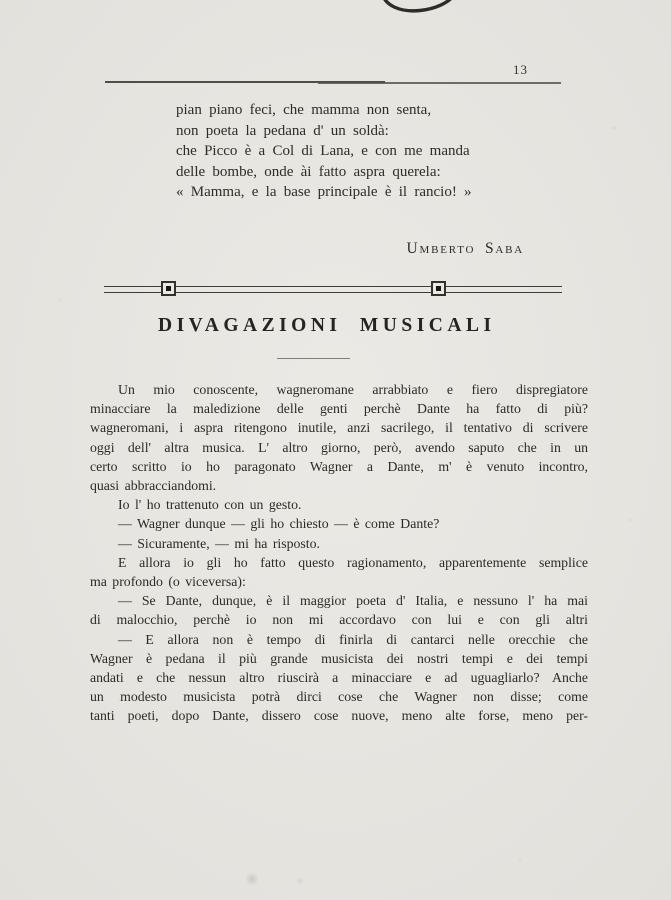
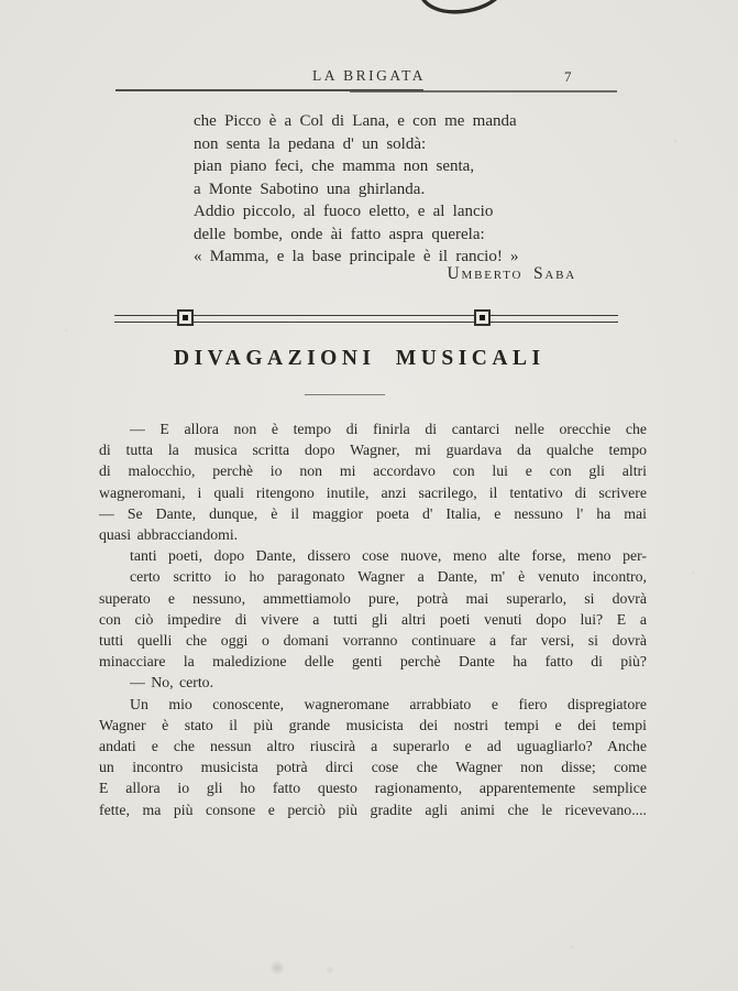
+ LA BRIGATA
- 13
+ 7
- pian piano feci, che mamma non senta,
+ che Picco è a Col di Lana, e con me manda
- non poeta la pedana d' un soldà:
+ non senta la pedana d' un soldà:
- che Picco è a Col di Lana, e con me manda
+ pian piano feci, che mamma non senta,
+ a Monte Sabotino una ghirlanda.
+ Addio piccolo, al fuoco eletto, e al lancio
  delle bombe, onde ài fatto aspra querela:
  « Mamma, e la base principale è il rancio! »
  Umberto Saba
  DIVAGAZIONI MUSICALI
- Un mio conoscente, wagneromane arrabbiato e fiero dispregiatore
+ — E allora non è tempo di finirla di cantarci nelle orecchie che
+ di tutta la musica scritta dopo Wagner, mi guardava da qualche tempo
- minacciare la maledizione delle genti perchè Dante ha fatto di più?
+ di malocchio, perchè io non mi accordavo con lui e con gli altri
- wagneromani, i aspra ritengono inutile, anzi sacrilego, il tentativo di scrivere
+ wagneromani, i quali ritengono inutile, anzi sacrilego, il tentativo di scrivere
- oggi dell' altra musica. L' altro giorno, però, avendo saputo che in un
- certo scritto io ho paragonato Wagner a Dante, m' è venuto incontro,
+ — Se Dante, dunque, è il maggior poeta d' Italia, e nessuno l' ha mai
  quasi abbracciandomi.
- Io l' ho trattenuto con un gesto.
- — Wagner dunque — gli ho chiesto — è come Dante?
- — Sicuramente, — mi ha risposto.
- E allora io gli ho fatto questo ragionamento, apparentemente semplice
+ tanti poeti, dopo Dante, dissero cose nuove, meno alte forse, meno per-
- ma profondo (o viceversa):
- — Se Dante, dunque, è il maggior poeta d' Italia, e nessuno l' ha mai
+ certo scritto io ho paragonato Wagner a Dante, m' è venuto incontro,
+ superato e nessuno, ammettiamolo pure, potrà mai superarlo, si dovrà
+ con ciò impedire di vivere a tutti gli altri poeti venuti dopo lui? E a
+ tutti quelli che oggi o domani vorranno continuare a far versi, si dovrà
- di malocchio, perchè io non mi accordavo con lui e con gli altri
+ minacciare la maledizione delle genti perchè Dante ha fatto di più?
+ — No, certo.
- — E allora non è tempo di finirla di cantarci nelle orecchie che
+ Un mio conoscente, wagneromane arrabbiato e fiero dispregiatore
- Wagner è pedana il più grande musicista dei nostri tempi e dei tempi
+ Wagner è stato il più grande musicista dei nostri tempi e dei tempi
- andati e che nessun altro riuscirà a minacciare e ad uguagliarlo? Anche
+ andati e che nessun altro riuscirà a superarlo e ad uguagliarlo? Anche
- un modesto musicista potrà dirci cose che Wagner non disse; come
+ un incontro musicista potrà dirci cose che Wagner non disse; come
- tanti poeti, dopo Dante, dissero cose nuove, meno alte forse, meno per-
+ E allora io gli ho fatto questo ragionamento, apparentemente semplice
+ fette, ma più consone e perciò più gradite agli animi che le ricevevano....
